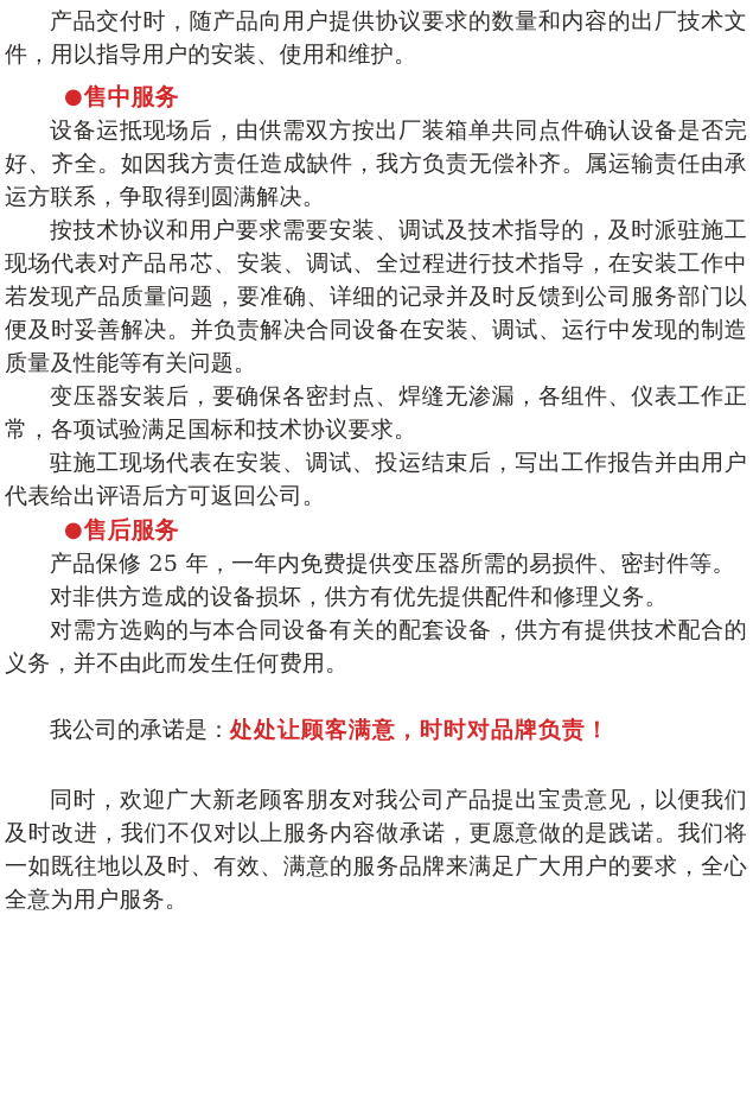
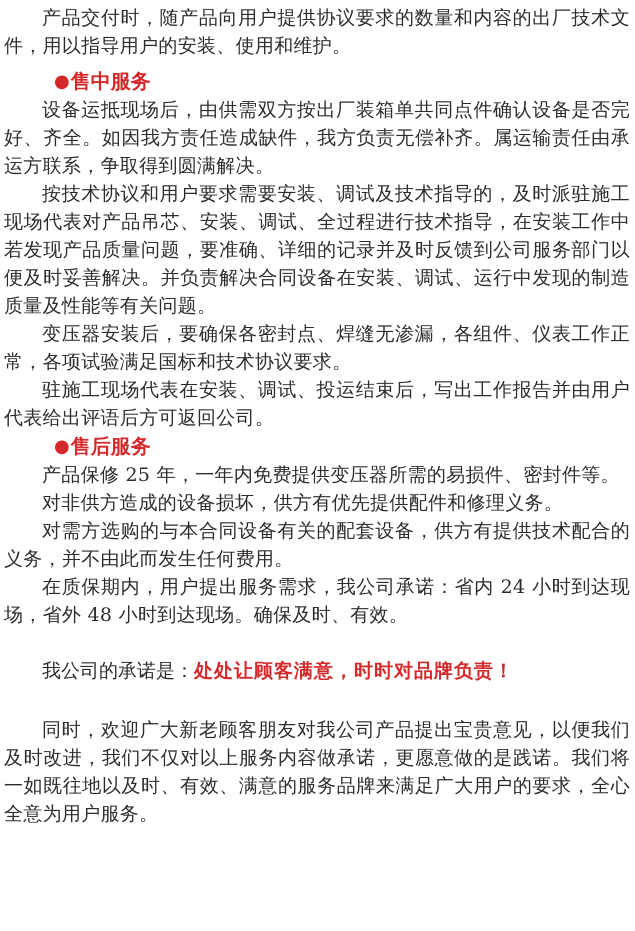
  产品交付时，随产品向用户提供协议要求的数量和内容的出厂技术文件，用以指导用户的安装、使用和维护。
  ●售中服务
  设备运抵现场后，由供需双方按出厂装箱单共同点件确认设备是否完好、齐全。如因我方责任造成缺件，我方负责无偿补齐。属运输责任由承运方联系，争取得到圆满解决。
  按技术协议和用户要求需要安装、调试及技术指导的，及时派驻施工现场代表对产品吊芯、安装、调试、全过程进行技术指导，在安装工作中若发现产品质量问题，要准确、详细的记录并及时反馈到公司服务部门以便及时妥善解决。并负责解决合同设备在安装、调试、运行中发现的制造质量及性能等有关问题。
  变压器安装后，要确保各密封点、焊缝无渗漏，各组件、仪表工作正常，各项试验满足国标和技术协议要求。
  驻施工现场代表在安装、调试、投运结束后，写出工作报告并由用户代表给出评语后方可返回公司。
  ●售后服务
  产品保修 25 年，一年内免费提供变压器所需的易损件、密封件等。
  对非供方造成的设备损坏，供方有优先提供配件和修理义务。
  对需方选购的与本合同设备有关的配套设备，供方有提供技术配合的义务，并不由此而发生任何费用。
+ 在质保期内，用户提出服务需求，我公司承诺：省内 24 小时到达现场，省外 48 小时到达现场。确保及时、有效。
  我公司的承诺是：处处让顾客满意，时时对品牌负责！
  同时，欢迎广大新老顾客朋友对我公司产品提出宝贵意见，以便我们及时改进，我们不仅对以上服务内容做承诺，更愿意做的是践诺。我们将一如既往地以及时、有效、满意的服务品牌来满足广大用户的要求，全心全意为用户服务。
